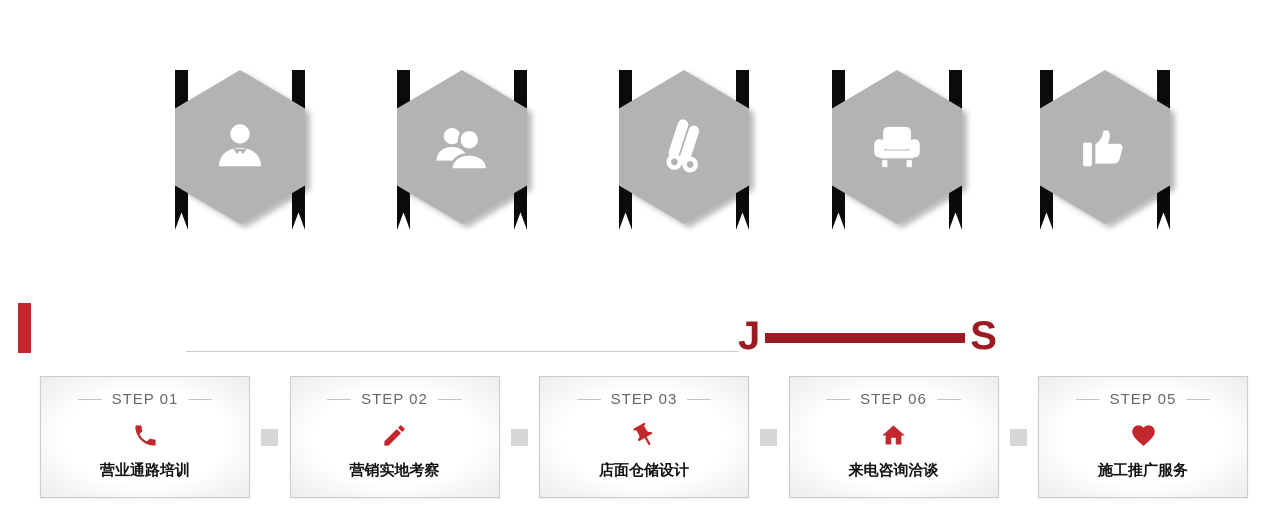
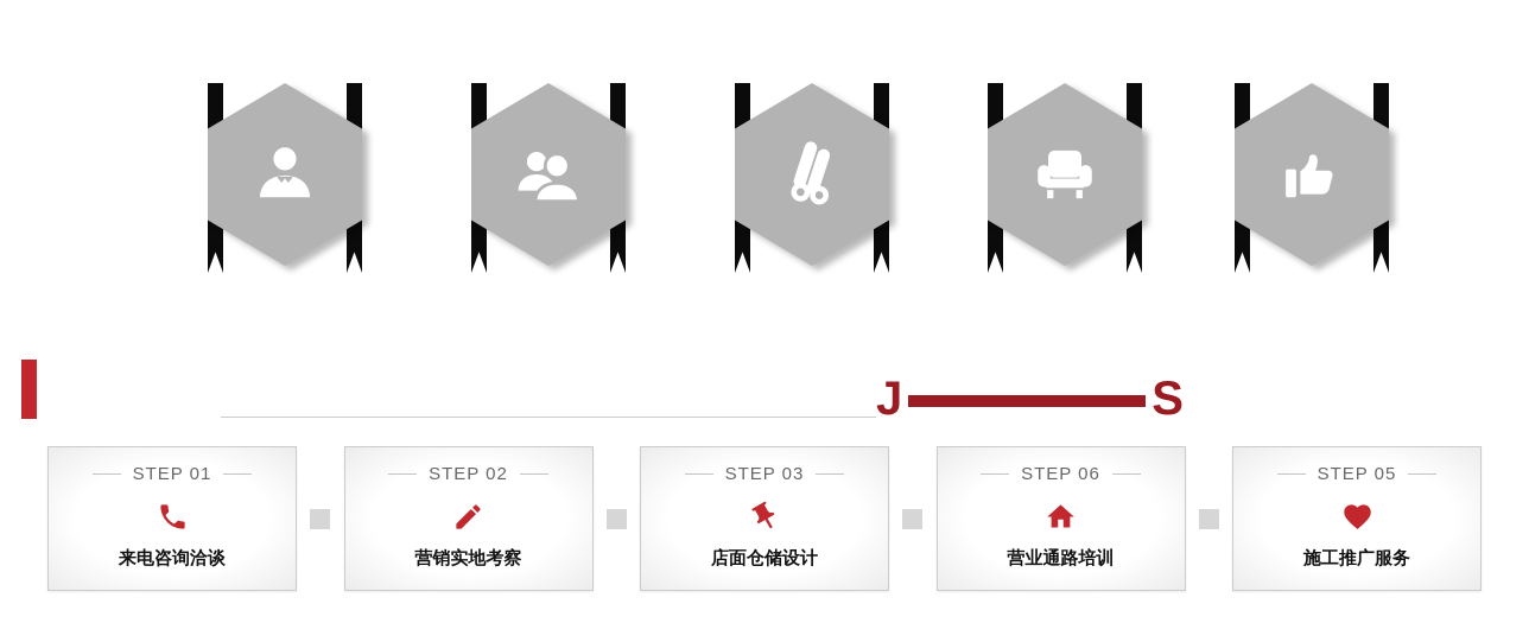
  J
  S
  STEP 01
- 营业通路培训
+ 来电咨询洽谈
  STEP 02
  营销实地考察
  STEP 03
  店面仓储设计
  STEP 06
- 来电咨询洽谈
+ 营业通路培训
  STEP 05
  施工推广服务
